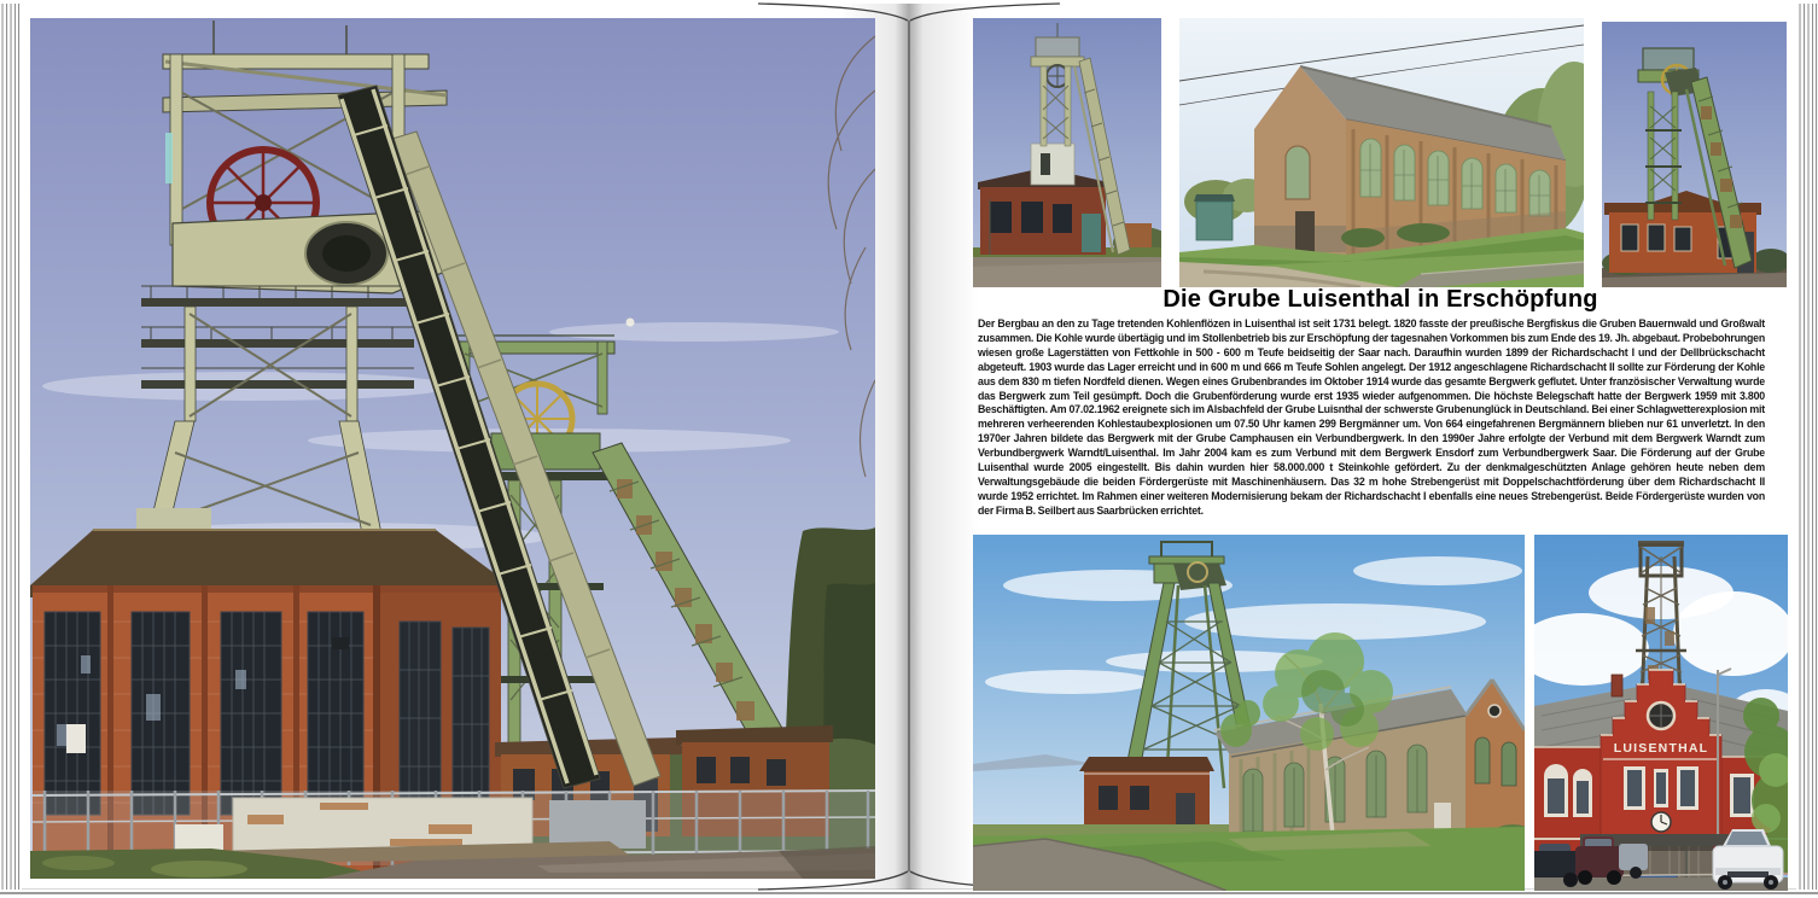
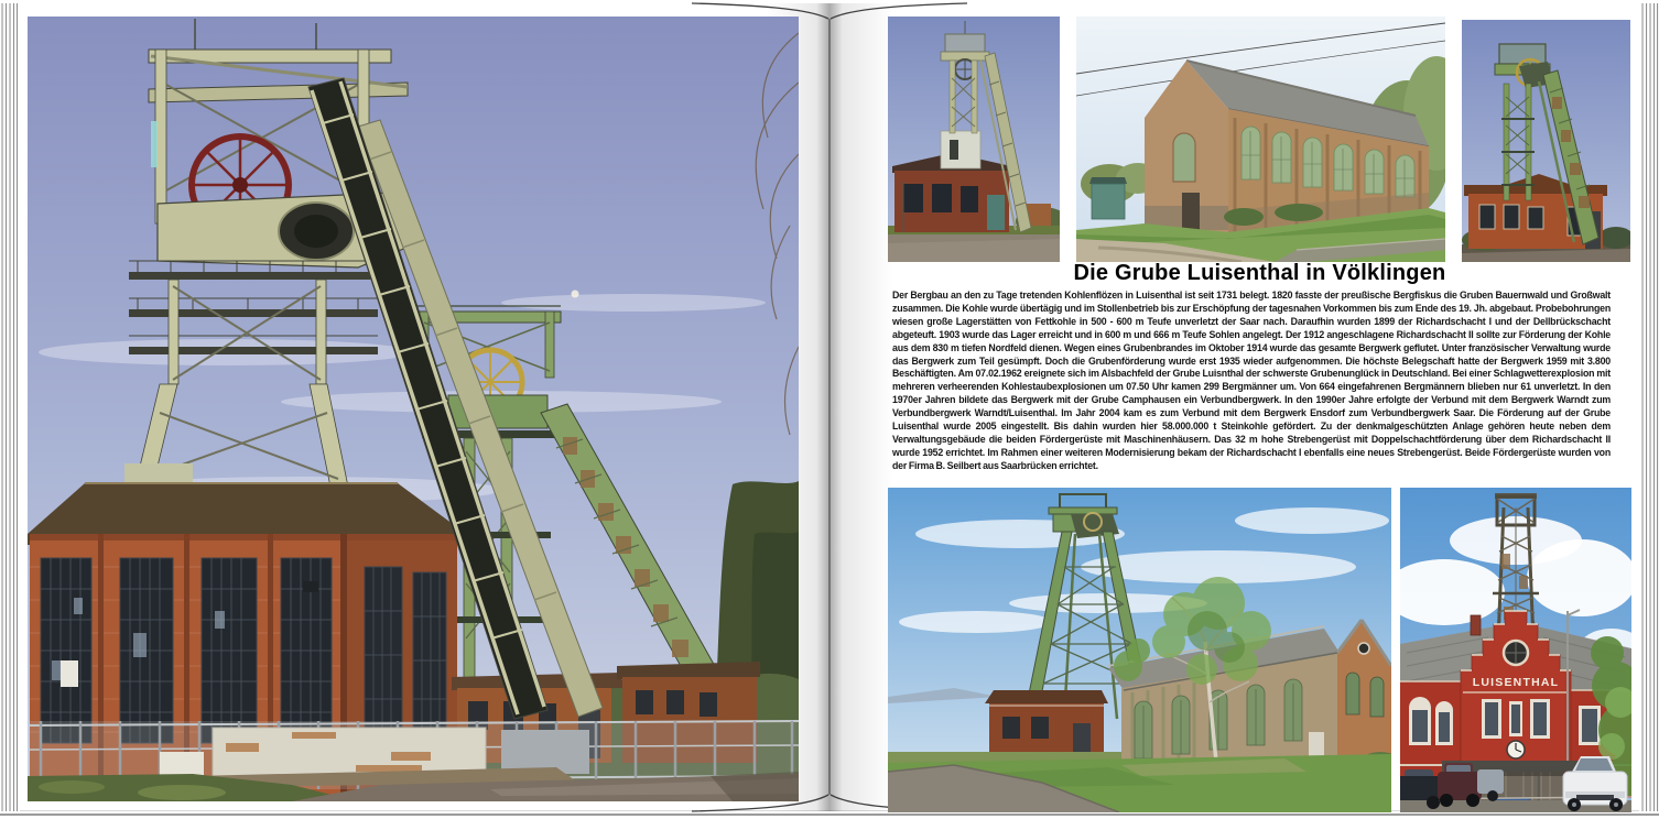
- Die Grube Luisenthal in Erschöpfung
+ Die Grube Luisenthal in Völklingen
- Der Bergbau an den zu Tage tretenden Kohlenflözen in Luisenthal ist seit 1731 belegt. 1820 fasste der preußische Bergfiskus die Gruben Bauernwald und Großwalt zusammen. Die Kohle wurde übertägig und im Stollenbetrieb bis zur Erschöpfung der tagesnahen Vorkommen bis zum Ende des 19. Jh. abgebaut. Probebohrungen wiesen große Lagerstätten von Fettkohle in 500 - 600 m Teufe beidseitig der Saar nach. Daraufhin wurden 1899 der Richardschacht I und der Dellbrückschacht abgeteuft. 1903 wurde das Lager erreicht und in 600 m und 666 m Teufe Sohlen angelegt. Der 1912 angeschlagene Richardschacht II sollte zur Förderung der Kohle aus dem 830 m tiefen Nordfeld dienen. Wegen eines Grubenbrandes im Oktober 1914 wurde das gesamte Bergwerk geflutet. Unter französischer Verwaltung wurde das Bergwerk zum Teil gesümpft. Doch die Grubenförderung wurde erst 1935 wieder aufgenommen. Die höchste Belegschaft hatte der Bergwerk 1959 mit 3.800 Beschäftigten. Am 07.02.1962 ereignete sich im Alsbachfeld der Grube Luisnthal der schwerste Grubenunglück in Deutschland. Bei einer Schlagwetterexplosion mit mehreren verheerenden Kohlestaubexplosionen um 07.50 Uhr kamen 299 Bergmänner um. Von 664 eingefahrenen Bergmännern blieben nur 61 unverletzt. In den 1970er Jahren bildete das Bergwerk mit der Grube Camphausen ein Verbundbergwerk. In den 1990er Jahre erfolgte der Verbund mit dem Bergwerk Warndt zum Verbundbergwerk Warndt/Luisenthal. Im Jahr 2004 kam es zum Verbund mit dem Bergwerk Ensdorf zum Verbundbergwerk Saar. Die Förderung auf der Grube Luisenthal wurde 2005 eingestellt. Bis dahin wurden hier 58.000.000 t Steinkohle gefördert. Zu der denkmalgeschützten Anlage gehören heute neben dem Verwaltungsgebäude die beiden Fördergerüste mit Maschinenhäusern. Das 32 m hohe Strebengerüst mit Doppelschachtförderung über dem Richardschacht II wurde 1952 errichtet. Im Rahmen einer weiteren Modernisierung bekam der Richardschacht I ebenfalls eine neues Strebengerüst. Beide Fördergerüste wurden von der Firma B. Seilbert aus Saarbrücken errichtet.
+ Der Bergbau an den zu Tage tretenden Kohlenflözen in Luisenthal ist seit 1731 belegt. 1820 fasste der preußische Bergfiskus die Gruben Bauernwald und Großwalt zusammen. Die Kohle wurde übertägig und im Stollenbetrieb bis zur Erschöpfung der tagesnahen Vorkommen bis zum Ende des 19. Jh. abgebaut. Probebohrungen wiesen große Lagerstätten von Fettkohle in 500 - 600 m Teufe unverletzt der Saar nach. Daraufhin wurden 1899 der Richardschacht I und der Dellbrückschacht abgeteuft. 1903 wurde das Lager erreicht und in 600 m und 666 m Teufe Sohlen angelegt. Der 1912 angeschlagene Richardschacht II sollte zur Förderung der Kohle aus dem 830 m tiefen Nordfeld dienen. Wegen eines Grubenbrandes im Oktober 1914 wurde das gesamte Bergwerk geflutet. Unter französischer Verwaltung wurde das Bergwerk zum Teil gesümpft. Doch die Grubenförderung wurde erst 1935 wieder aufgenommen. Die höchste Belegschaft hatte der Bergwerk 1959 mit 3.800 Beschäftigten. Am 07.02.1962 ereignete sich im Alsbachfeld der Grube Luisnthal der schwerste Grubenunglück in Deutschland. Bei einer Schlagwetterexplosion mit mehreren verheerenden Kohlestaubexplosionen um 07.50 Uhr kamen 299 Bergmänner um. Von 664 eingefahrenen Bergmännern blieben nur 61 unverletzt. In den 1970er Jahren bildete das Bergwerk mit der Grube Camphausen ein Verbundbergwerk. In den 1990er Jahre erfolgte der Verbund mit dem Bergwerk Warndt zum Verbundbergwerk Warndt/Luisenthal. Im Jahr 2004 kam es zum Verbund mit dem Bergwerk Ensdorf zum Verbundbergwerk Saar. Die Förderung auf der Grube Luisenthal wurde 2005 eingestellt. Bis dahin wurden hier 58.000.000 t Steinkohle gefördert. Zu der denkmalgeschützten Anlage gehören heute neben dem Verwaltungsgebäude die beiden Fördergerüste mit Maschinenhäusern. Das 32 m hohe Strebengerüst mit Doppelschachtförderung über dem Richardschacht II wurde 1952 errichtet. Im Rahmen einer weiteren Modernisierung bekam der Richardschacht I ebenfalls eine neues Strebengerüst. Beide Fördergerüste wurden von der Firma B. Seilbert aus Saarbrücken errichtet.
  LUISENTHAL
